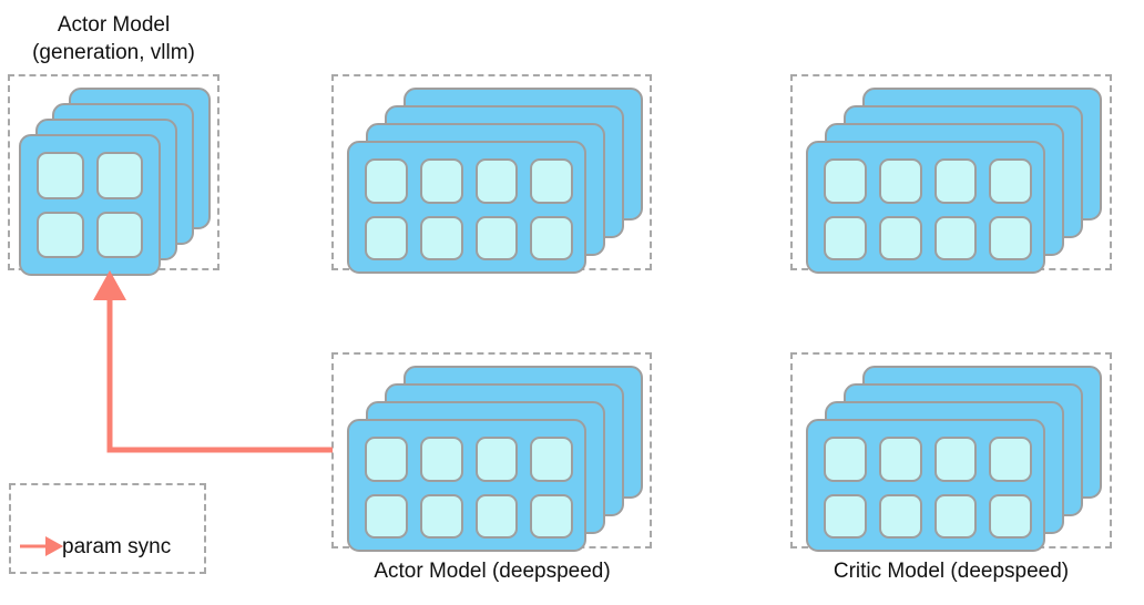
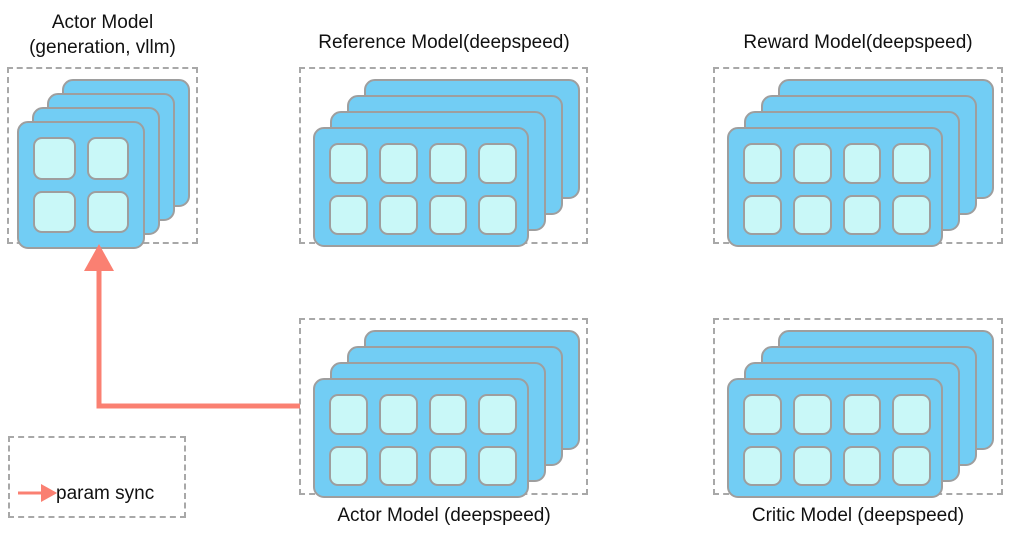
  Actor Model
  (generation, vllm)
+ Reference Model(deepspeed)
+ Reward Model(deepspeed)
  Actor Model (deepspeed)
  Critic Model (deepspeed)
  param sync
